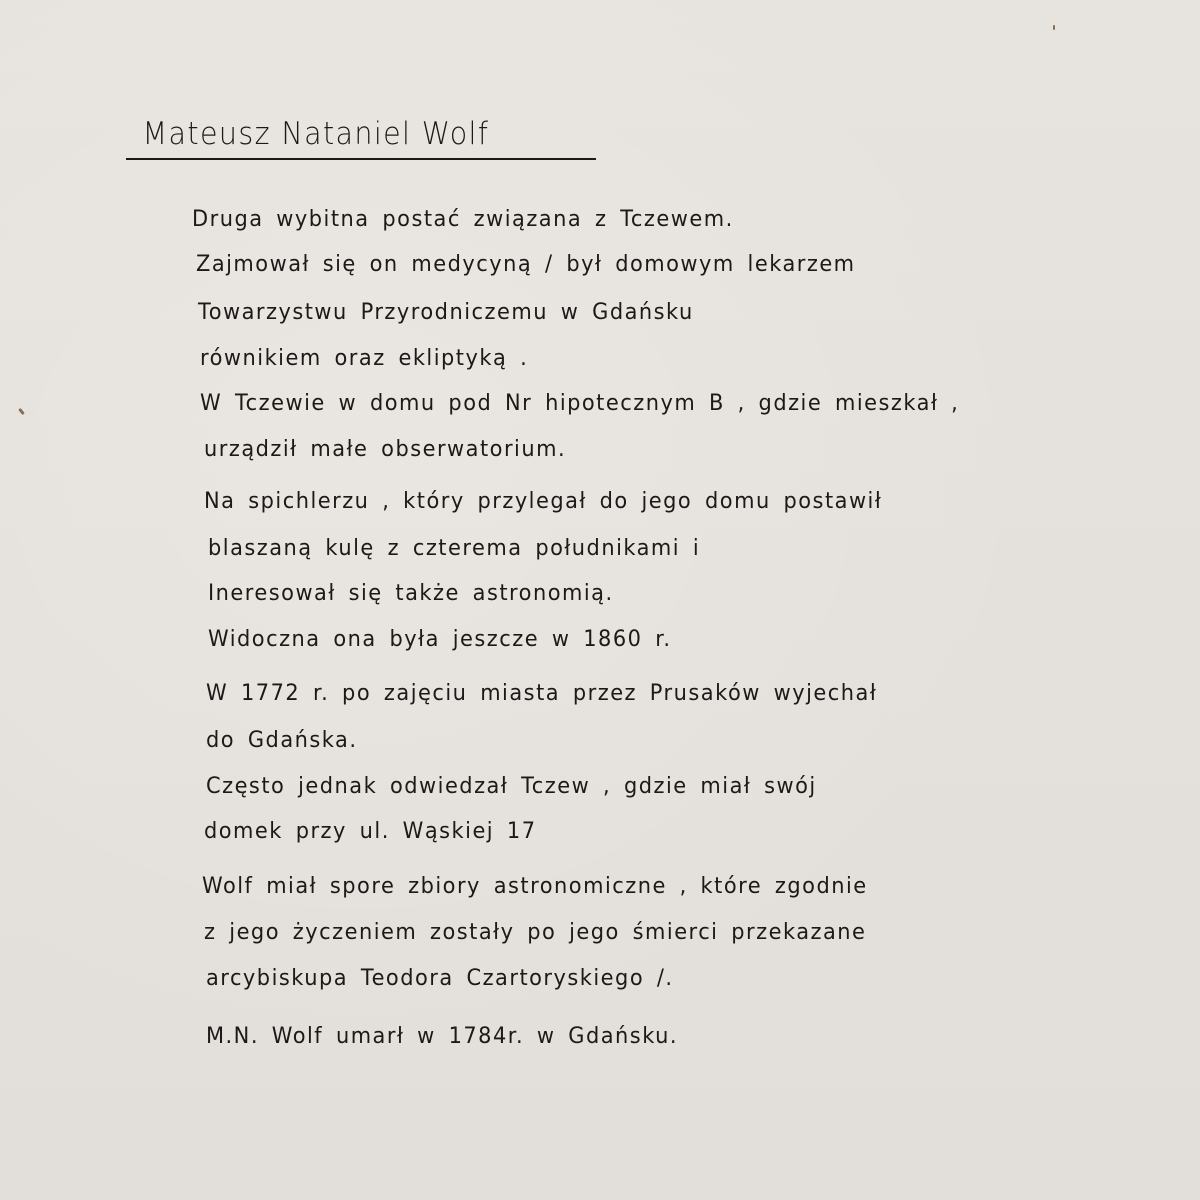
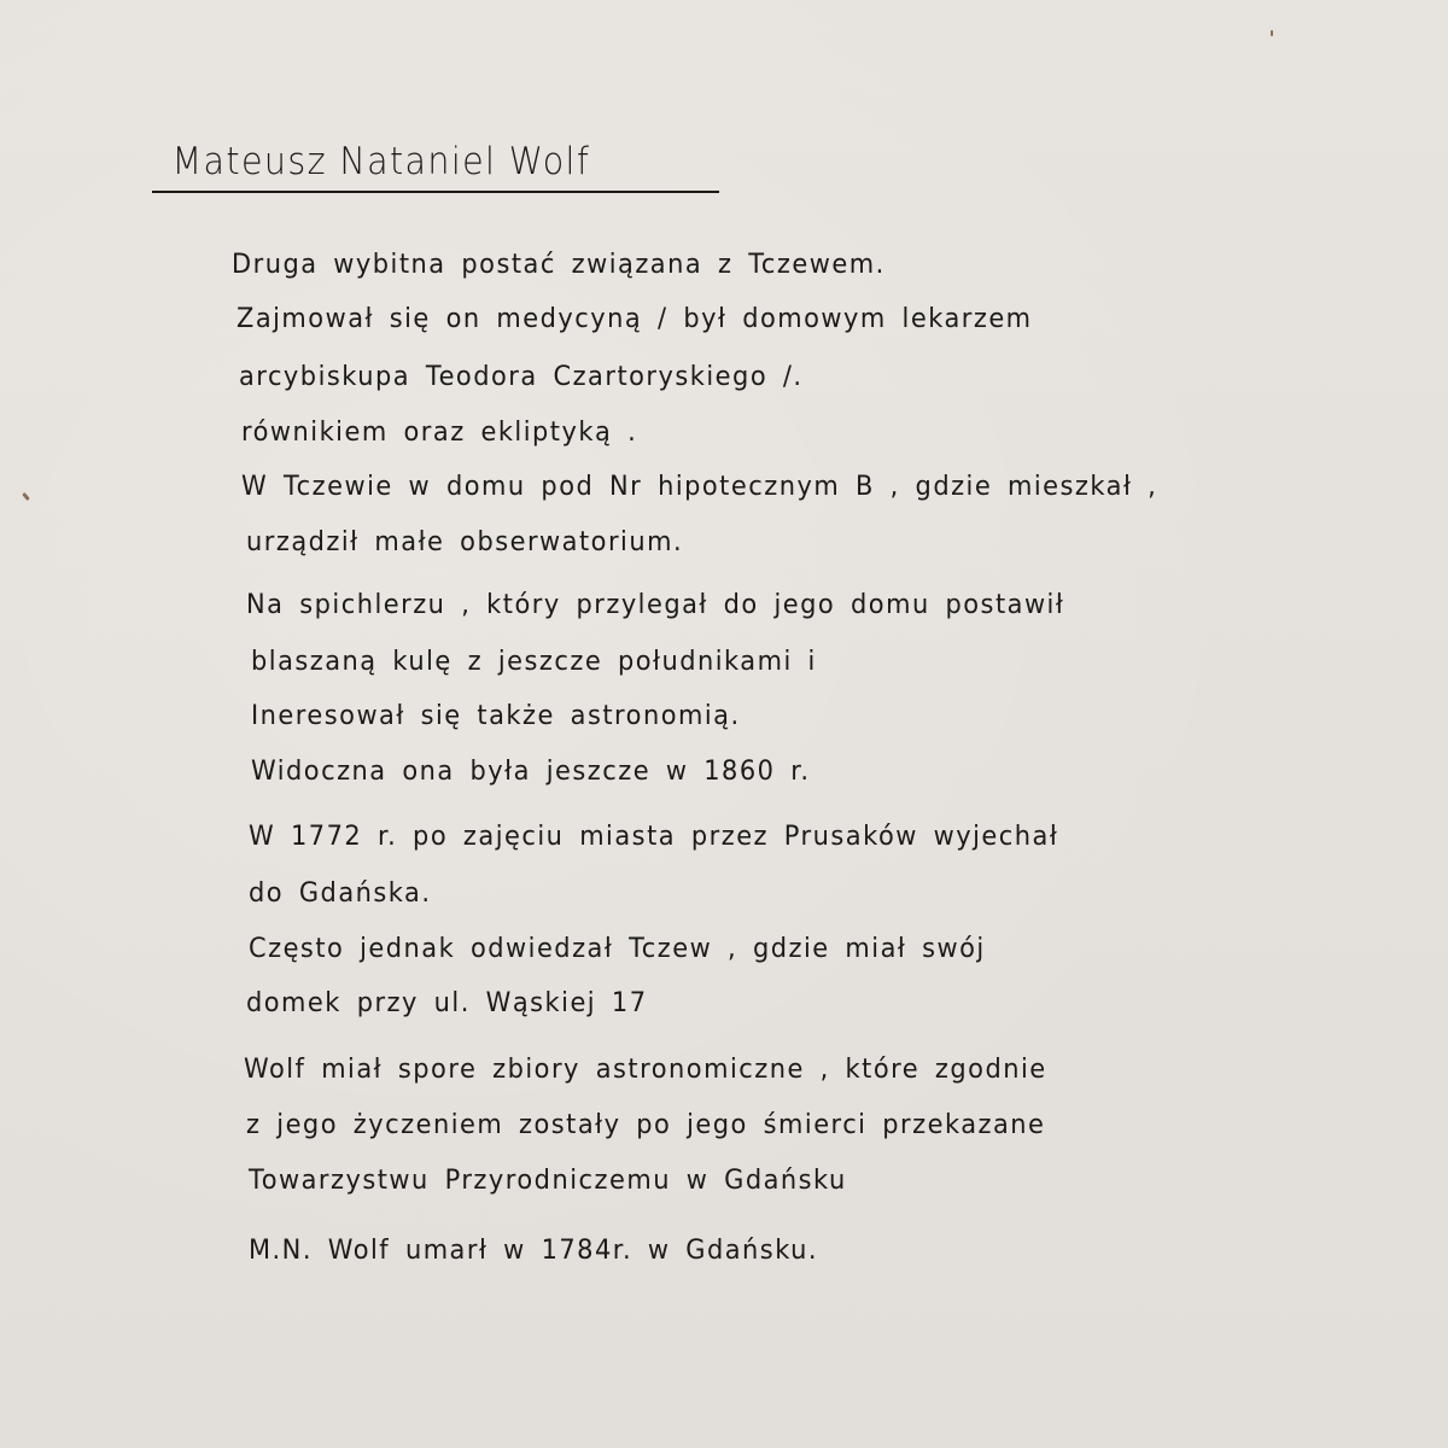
  Mateusz Nataniel Wolf
  Druga wybitna postać związana z Tczewem.
  Zajmował się on medycyną / był domowym lekarzem
- Towarzystwu Przyrodniczemu w Gdańsku
+ arcybiskupa Teodora Czartoryskiego /.
  równikiem oraz ekliptyką .
  W Tczewie w domu pod Nr hipotecznym B , gdzie mieszkał ,
  urządził małe obserwatorium.
  Na spichlerzu , który przylegał do jego domu postawił
- blaszaną kulę z czterema południkami i
+ blaszaną kulę z jeszcze południkami i
  Ineresował się także astronomią.
  Widoczna ona była jeszcze w 1860 r.
  W 1772 r. po zajęciu miasta przez Prusaków wyjechał
  do Gdańska.
  Często jednak odwiedzał Tczew , gdzie miał swój
  domek przy ul. Wąskiej 17
  Wolf miał spore zbiory astronomiczne , które zgodnie
  z jego życzeniem zostały po jego śmierci przekazane
- arcybiskupa Teodora Czartoryskiego /.
+ Towarzystwu Przyrodniczemu w Gdańsku
  M.N. Wolf umarł w 1784r. w Gdańsku.
